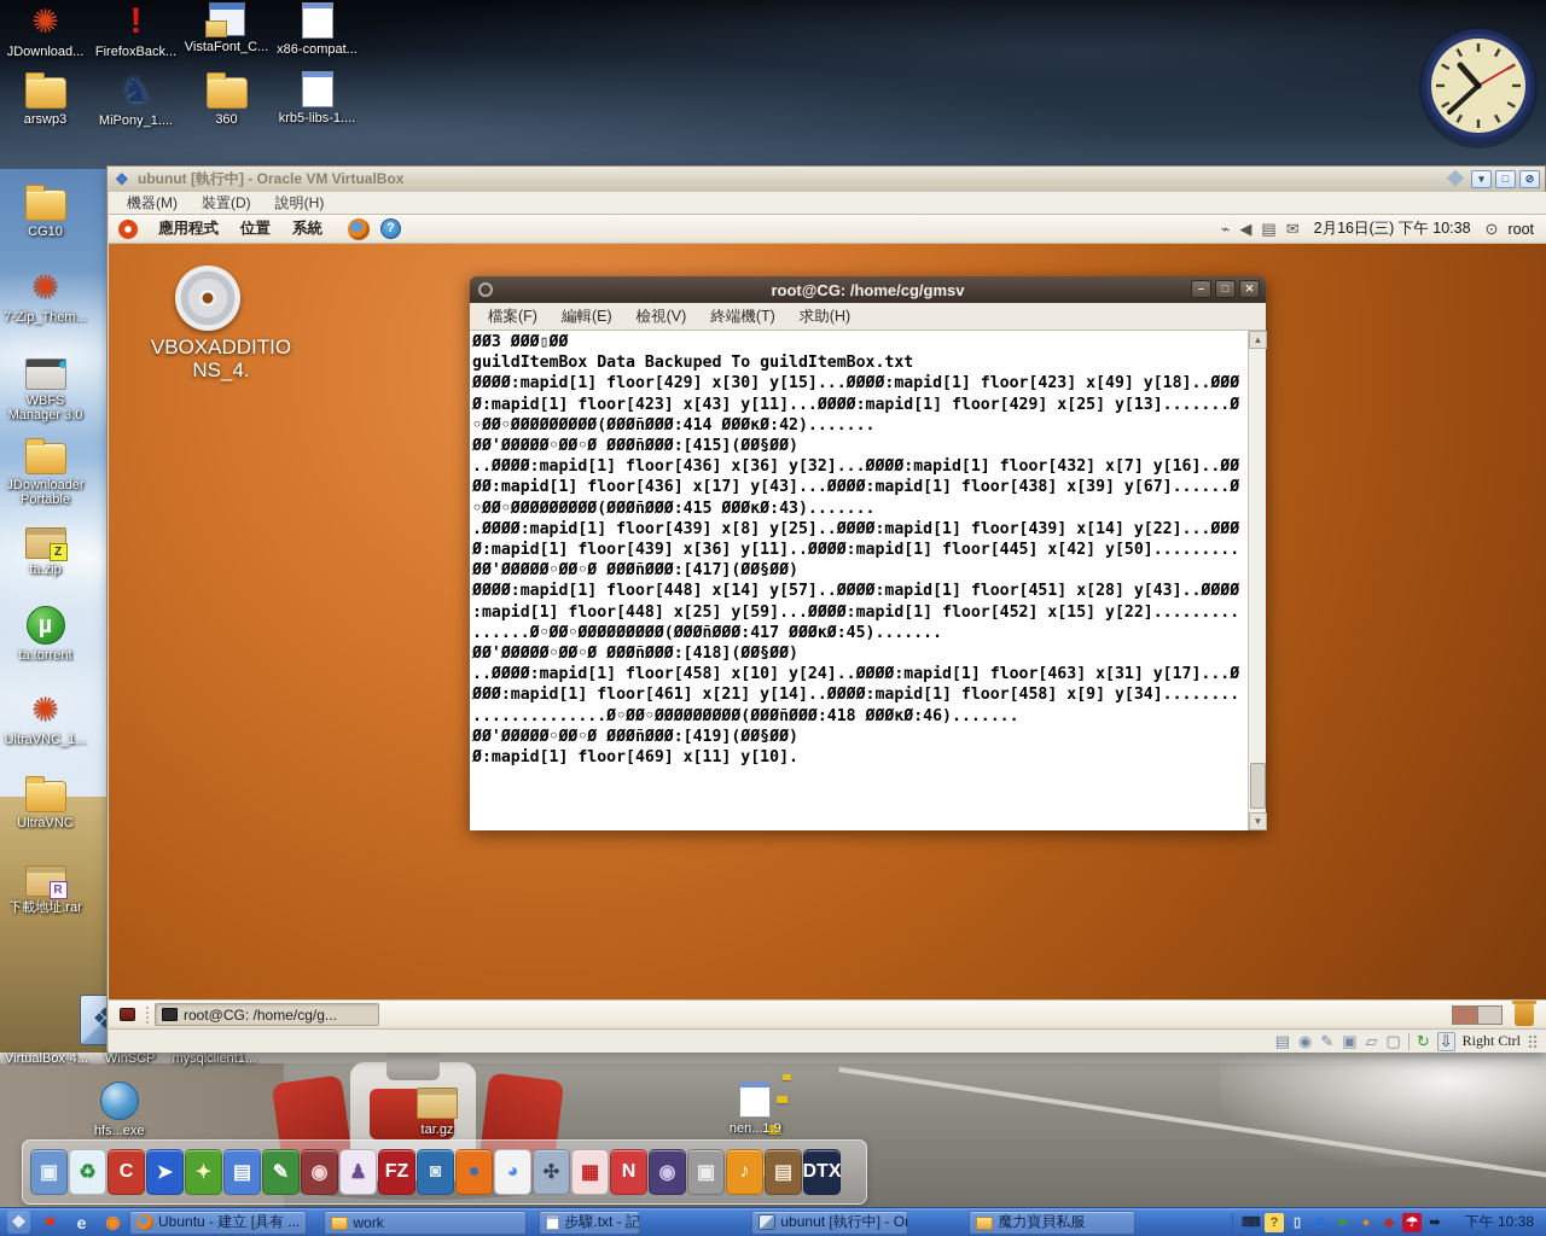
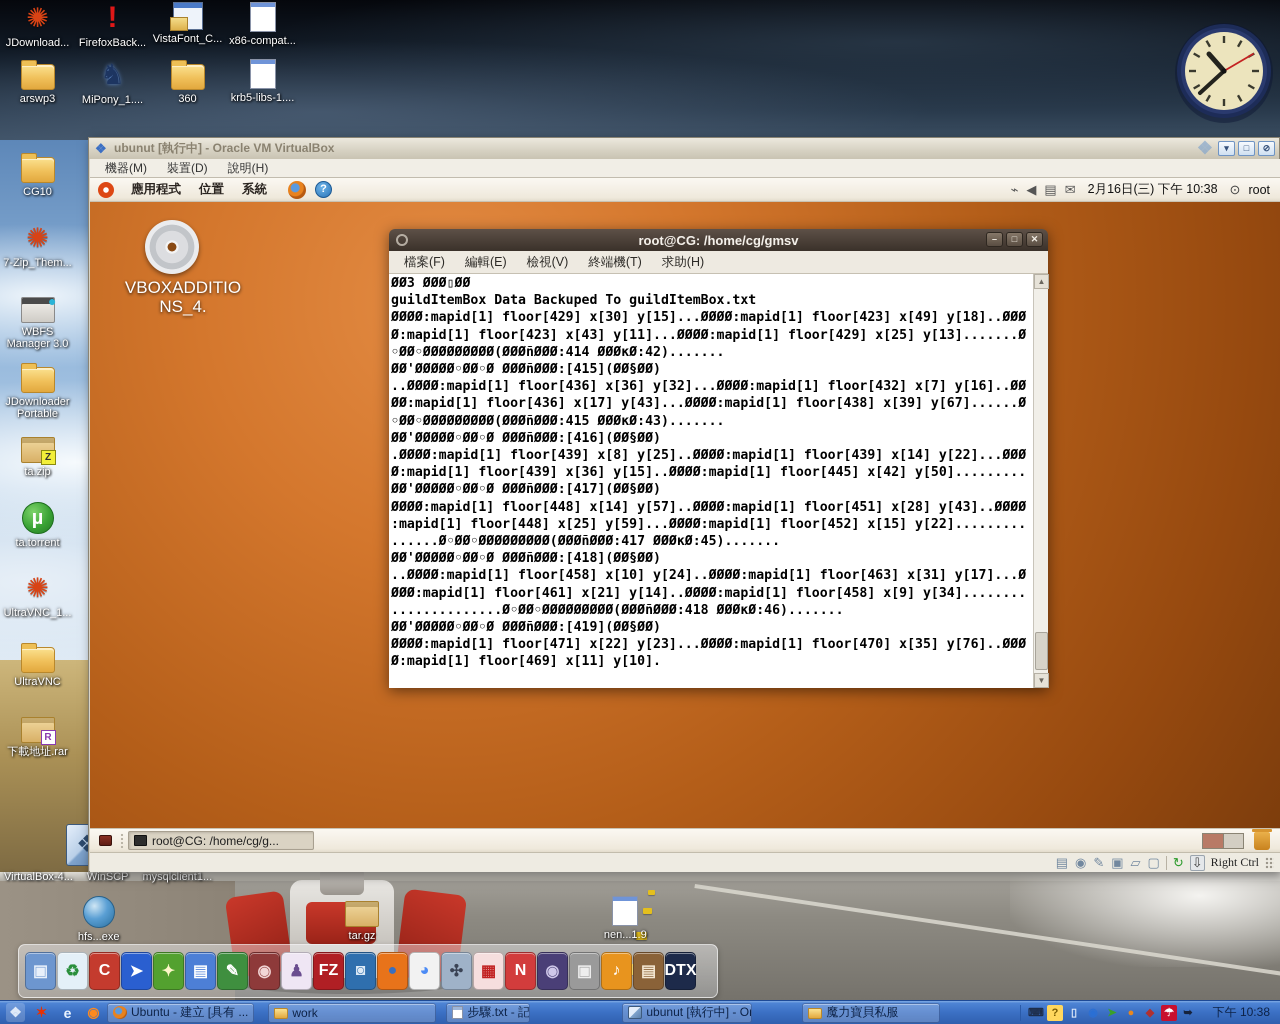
  JDownload...
  FirefoxBack...
  VistaFont_C...
  x86-compat...
  arswp3
  MiPony_1....
  360
  krb5-libs-1....
  CG10
  7-Zip_Them...
  WBFS Manager 3.0
  JDownloader Portable
  ta.zip
  ta.torrent
  UltraVNC_1...
  UltraVNC
  下載地址.rar
  VirtualBox-4...
  WinSCP
  mysqlclient1...
  hfs...exe
  tar.gz
  nen...1.9
  ▣
  ♻
  C
  ➤
  ✦
  ▤
  ✎
  ◉
  ♟
  FZ
  ◙
  ●
  ◕
  ✣
  ▦
  N
  ◉
  ▣
  ♪
  ▤
  DTX
  ❖
  ubunut [執行中] - Oracle VM VirtualBox
  ❖
  ▾
  □
  ⊘
  機器(M)
  裝置(D)
  說明(H)
  應用程式
  位置
  系統
  ?
  ⌁
  ◀
  ▤
  ✉
  2月16日(三) 下午 10:38
  ⊙
  root
  VBOXADDITIO
  NS_4.
  root@CG: /home/cg/gmsv
  –
  □
  ✕
  檔案(F)
  編輯(E)
  檢視(V)
  終端機(T)
  求助(H)
  ØØ3 ØØØ▯ØØ
  guildItemBox Data Backuped To guildItemBox.txt
  ØØØØ:mapid[1] floor[429] x[30] y[15]...ØØØØ:mapid[1] floor[423] x[49] y[18]..ØØØ
  Ø:mapid[1] floor[423] x[43] y[11]...ØØØØ:mapid[1] floor[429] x[25] y[13].......Ø
  ◦ØØ◦ØØØØØØØØØ(ØØØñØØØ:414 ØØØĸØ:42).......
  ØØ'ØØØØØ◦ØØ◦Ø ØØØñØØØ:[415](ØØ§ØØ)
  ..ØØØØ:mapid[1] floor[436] x[36] y[32]...ØØØØ:mapid[1] floor[432] x[7] y[16]..ØØ
  ØØ:mapid[1] floor[436] x[17] y[43]...ØØØØ:mapid[1] floor[438] x[39] y[67]......Ø
  ◦ØØ◦ØØØØØØØØØ(ØØØñØØØ:415 ØØØĸØ:43).......
+ ØØ'ØØØØØ◦ØØ◦Ø ØØØñØØØ:[416](ØØ§ØØ)
  .ØØØØ:mapid[1] floor[439] x[8] y[25]..ØØØØ:mapid[1] floor[439] x[14] y[22]...ØØØ
- Ø:mapid[1] floor[439] x[36] y[11]..ØØØØ:mapid[1] floor[445] x[42] y[50].........
+ Ø:mapid[1] floor[439] x[36] y[15]..ØØØØ:mapid[1] floor[445] x[42] y[50].........
  ØØ'ØØØØØ◦ØØ◦Ø ØØØñØØØ:[417](ØØ§ØØ)
  ØØØØ:mapid[1] floor[448] x[14] y[57]..ØØØØ:mapid[1] floor[451] x[28] y[43]..ØØØØ
  :mapid[1] floor[448] x[25] y[59]...ØØØØ:mapid[1] floor[452] x[15] y[22].........
  ......Ø◦ØØ◦ØØØØØØØØØ(ØØØñØØØ:417 ØØØĸØ:45).......
  ØØ'ØØØØØ◦ØØ◦Ø ØØØñØØØ:[418](ØØ§ØØ)
  ..ØØØØ:mapid[1] floor[458] x[10] y[24]..ØØØØ:mapid[1] floor[463] x[31] y[17]...Ø
  ØØØ:mapid[1] floor[461] x[21] y[14]..ØØØØ:mapid[1] floor[458] x[9] y[34]........
  ..............Ø◦ØØ◦ØØØØØØØØØ(ØØØñØØØ:418 ØØØĸØ:46).......
  ØØ'ØØØØØ◦ØØ◦Ø ØØØñØØØ:[419](ØØ§ØØ)
+ ØØØØ:mapid[1] floor[471] x[22] y[23]...ØØØØ:mapid[1] floor[470] x[35] y[76]..ØØØ
  Ø:mapid[1] floor[469] x[11] y[10].
  ▲
  ▼
  root@CG: /home/cg/g...
  ▤
  ◉
  ✎
  ▣
  ▱
  ▢
  ↻
  ⇩
  Right Ctrl
  ❖
  ✶
  e
  ◉
  Ubuntu - 建立 [具有 ...
  work
  步驟.txt - 記
  ubunut [執行中] - Or
  魔力寶貝私服
  ⌨
  ?
  ▯
  ◉
  ➤
  ●
  ◆
  ☂
  ➥
  下午 10:38
